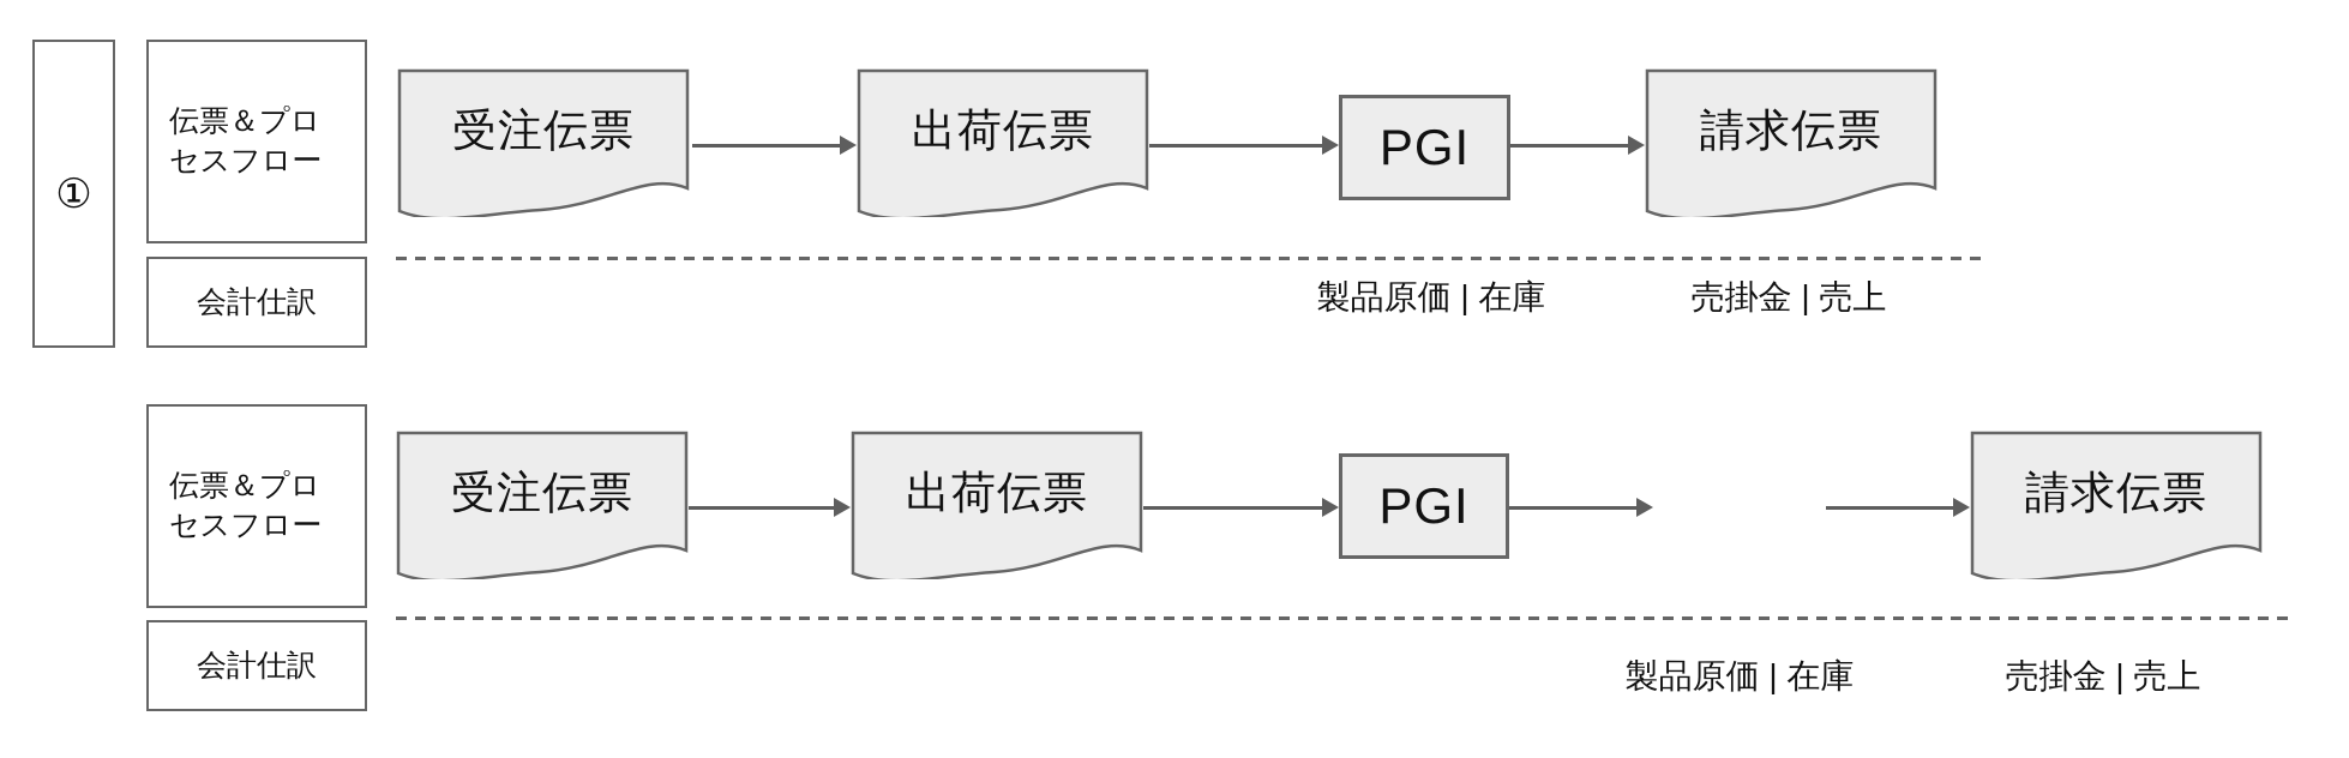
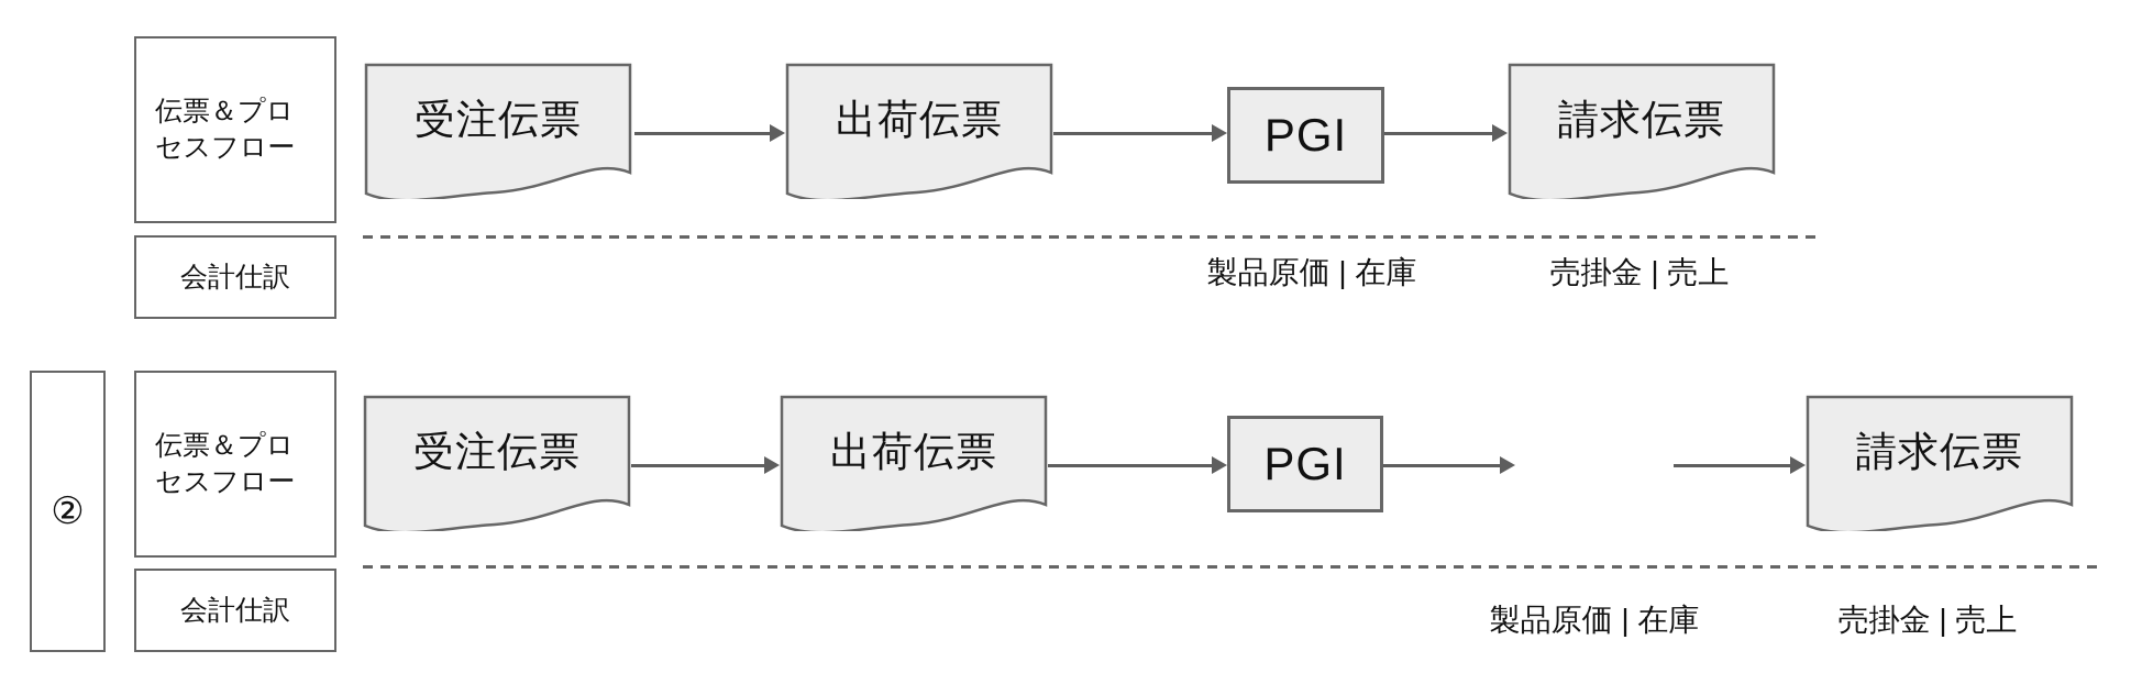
- ①
  伝票＆プロ
  セスフロー
  会計仕訳
  受注伝票
  出荷伝票
  PGI
  請求伝票
  製品原価 | 在庫
  売掛金 | 売上
+ ②
  伝票＆プロ
  セスフロー
  会計仕訳
  受注伝票
  出荷伝票
  PGI
  請求伝票
  製品原価 | 在庫
  売掛金 | 売上
